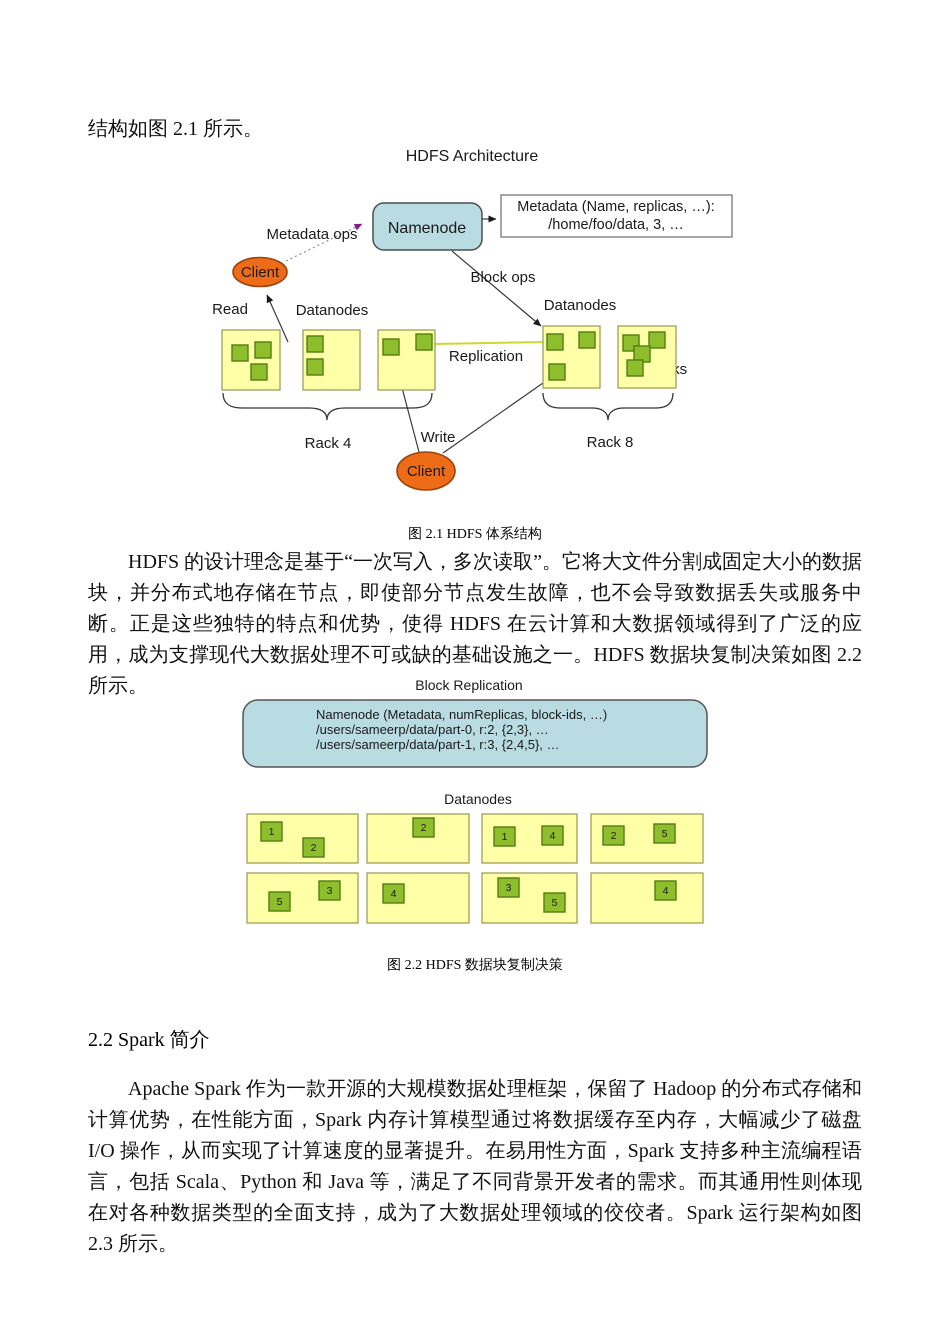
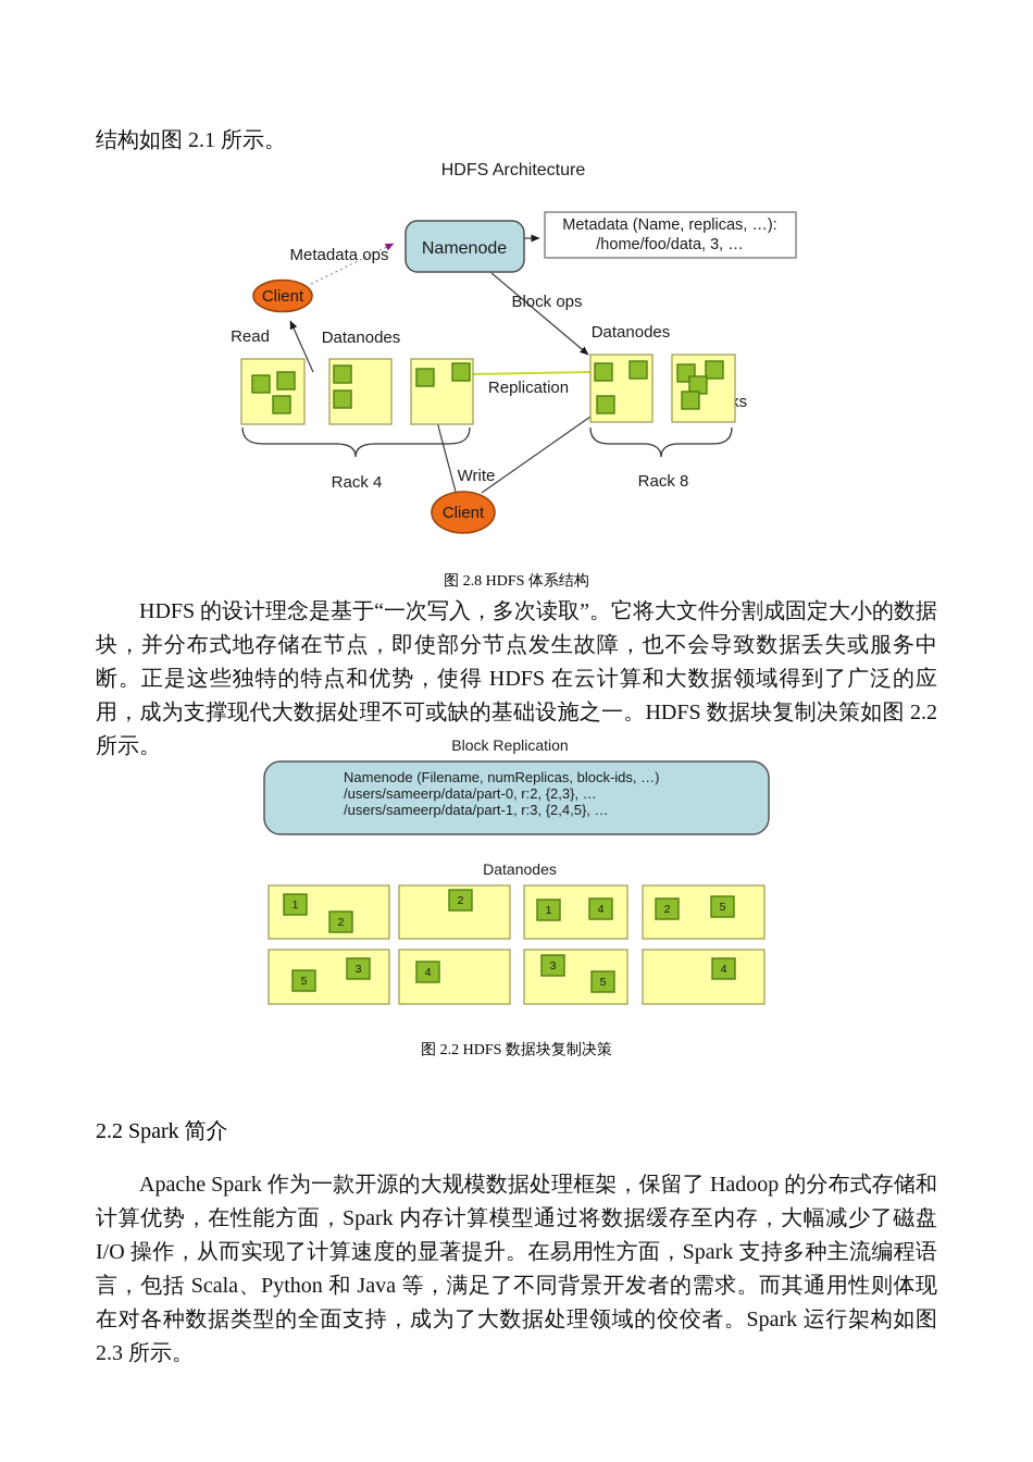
  结构如图 2.1 所示。
  HDFS Architecture
  Namenode
  Metadata (Name, replicas, …):
  /home/foo/data, 3, …
  Metadata ops
  Client
  Client
  Read
  Datanodes
  Datanodes
  Block ops
  Replication
  Write
  Rack 4
  Rack 8
- 图 2.1 HDFS 体系结构
+ 图 2.8 HDFS 体系结构
  HDFS 的设计理念是基于“一次写入，多次读取”。它将大文件分割成固定大小的数据块，并分布式地存储在节点，即使部分节点发生故障，也不会导致数据丢失或服务中断。正是这些独特的特点和优势，使得 HDFS 在云计算和大数据领域得到了广泛的应用，成为支撑现代大数据处理不可或缺的基础设施之一。HDFS 数据块复制决策如图 2.2 所示。
  Block Replication
- Namenode (Metadata, numReplicas, block-ids, …)
+ Namenode (Filename, numReplicas, block-ids, …)
  /users/sameerp/data/part-0, r:2, {2,3}, …
  /users/sameerp/data/part-1, r:3, {2,4,5}, …
  Datanodes
  1
  2
  2
  1
  4
  2
  5
  5
  3
  4
  3
  5
  4
  图 2.2 HDFS 数据块复制决策
  2.2 Spark 简介
  Apache Spark 作为一款开源的大规模数据处理框架，保留了 Hadoop 的分布式存储和计算优势，在性能方面，Spark 内存计算模型通过将数据缓存至内存，大幅减少了磁盘 I/O 操作，从而实现了计算速度的显著提升。在易用性方面，Spark 支持多种主流编程语言，包括 Scala、Python 和 Java 等，满足了不同背景开发者的需求。而其通用性则体现在对各种数据类型的全面支持，成为了大数据处理领域的佼佼者。Spark 运行架构如图 2.3 所示。
